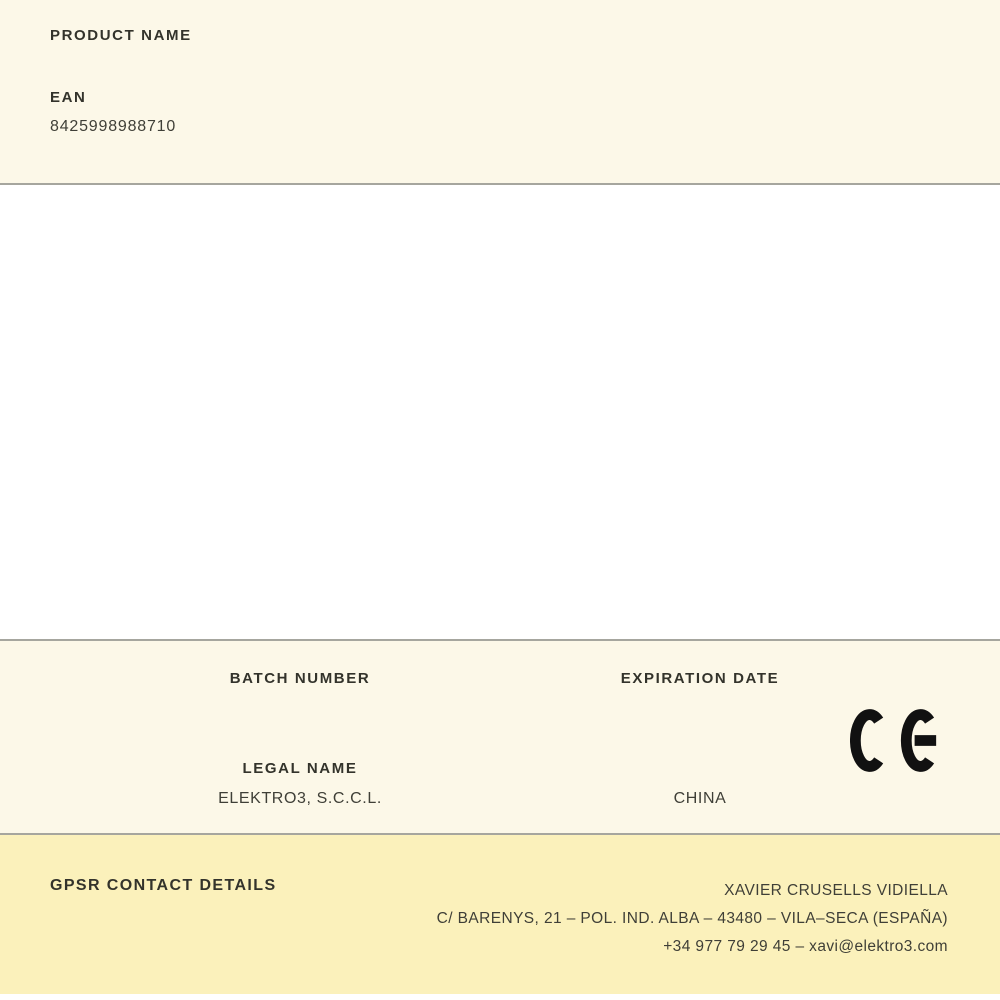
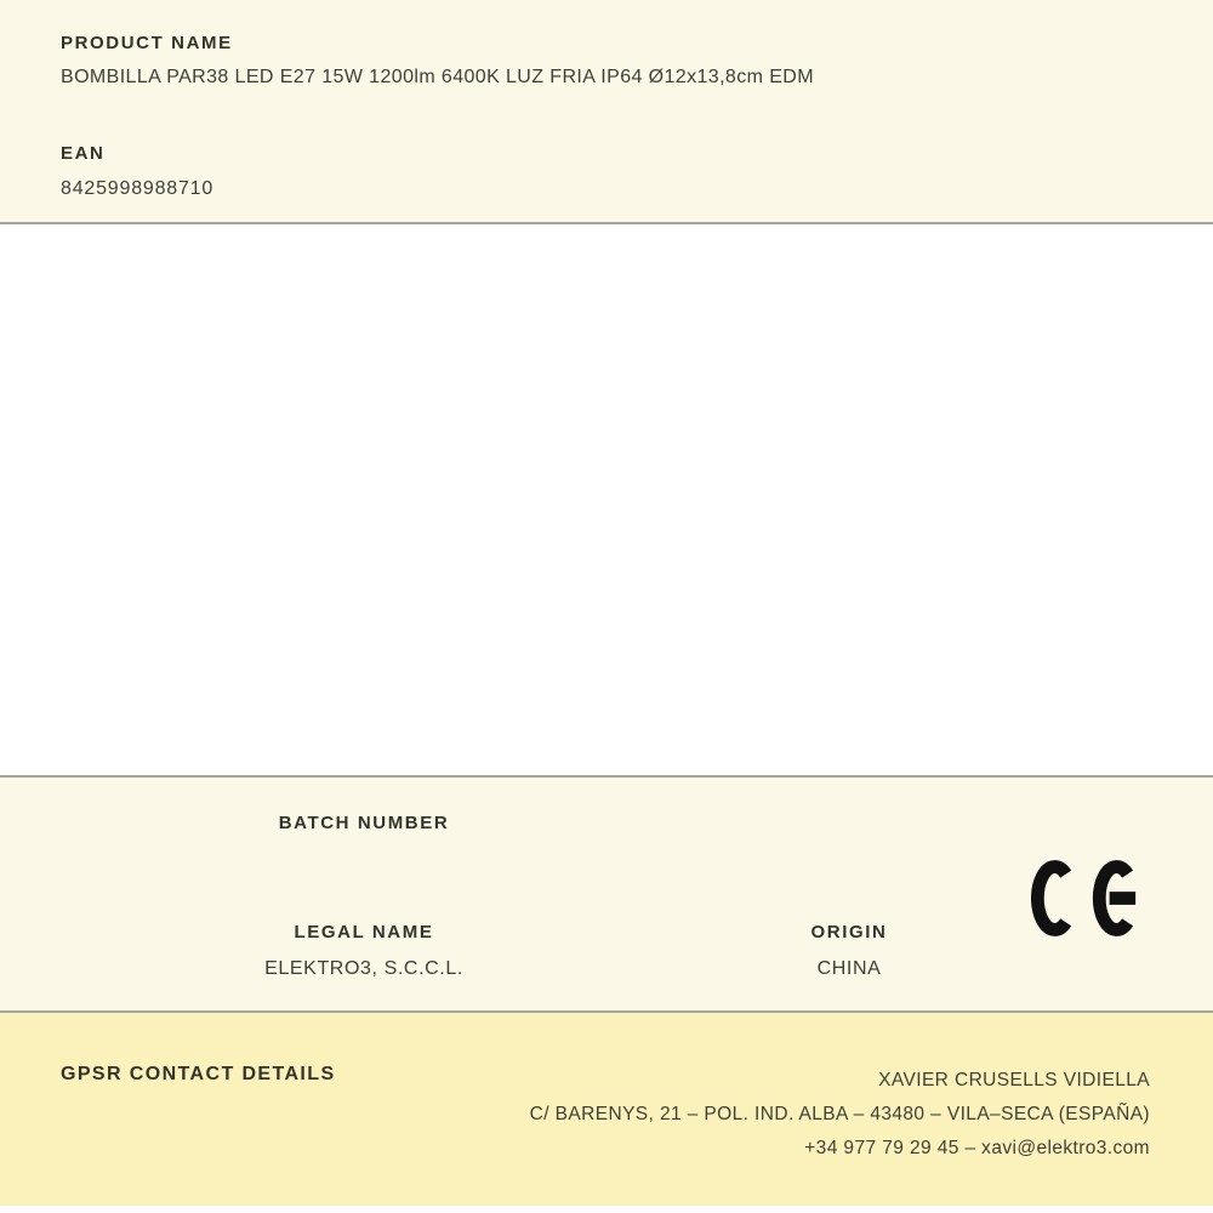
  PRODUCT NAME
+ BOMBILLA PAR38 LED E27 15W 1200lm 6400K LUZ FRIA IP64 Ø12x13,8cm EDM
  EAN
  8425998988710
  BATCH NUMBER
- EXPIRATION DATE
  LEGAL NAME
+ ORIGIN
  ELEKTRO3, S.C.C.L.
  CHINA
  GPSR CONTACT DETAILS
  XAVIER CRUSELLS VIDIELLA
  C/ BARENYS, 21 – POL. IND. ALBA – 43480 – VILA–SECA (ESPAÑA)
  +34 977 79 29 45 – xavi@elektro3.com
